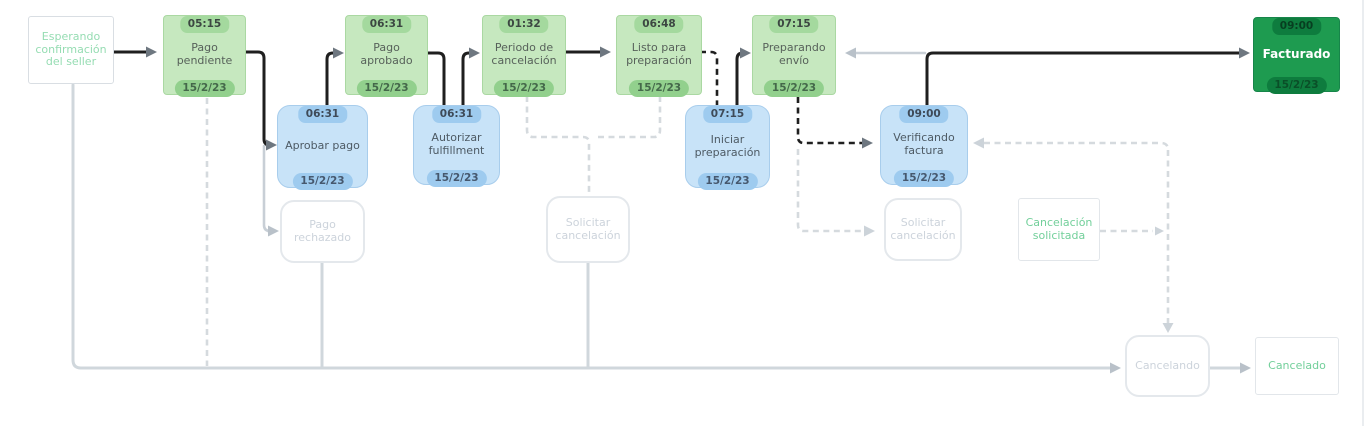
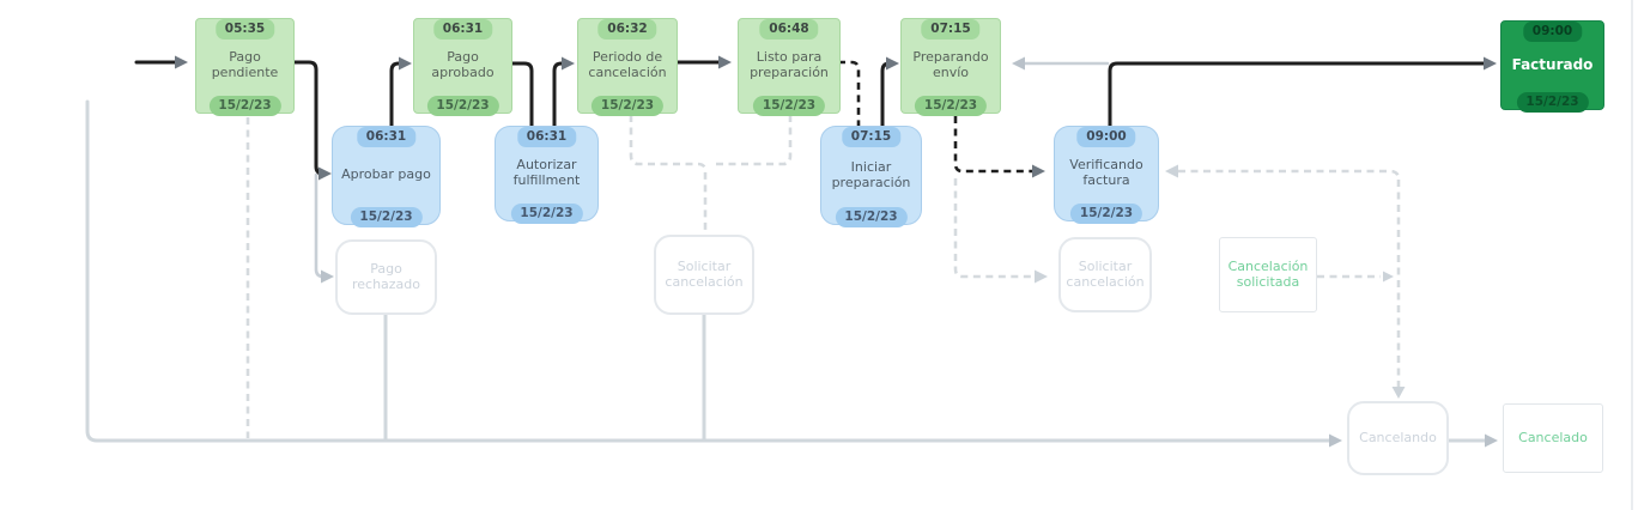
- Esperando confirmación del seller
- 05:15
+ 05:35
  Pago pendiente
  15/2/23
  06:31
  Pago aprobado
  15/2/23
- 01:32
+ 06:32
  Periodo de cancelación
  15/2/23
  06:48
  Listo para preparación
  15/2/23
  07:15
  Preparando envío
  15/2/23
  09:00
  Facturado
  15/2/23
  06:31
  Aprobar pago
  15/2/23
  06:31
  Autorizar fulfillment
  15/2/23
  07:15
  Iniciar preparación
  15/2/23
  09:00
  Verificando factura
  15/2/23
  Pago rechazado
  Solicitar cancelación
  Solicitar cancelación
  Cancelación solicitada
  Cancelando
  Cancelado
